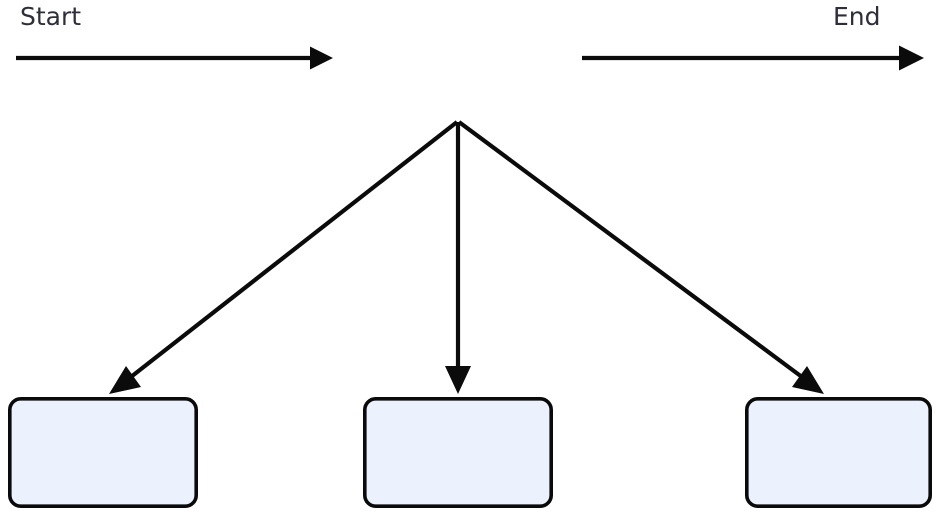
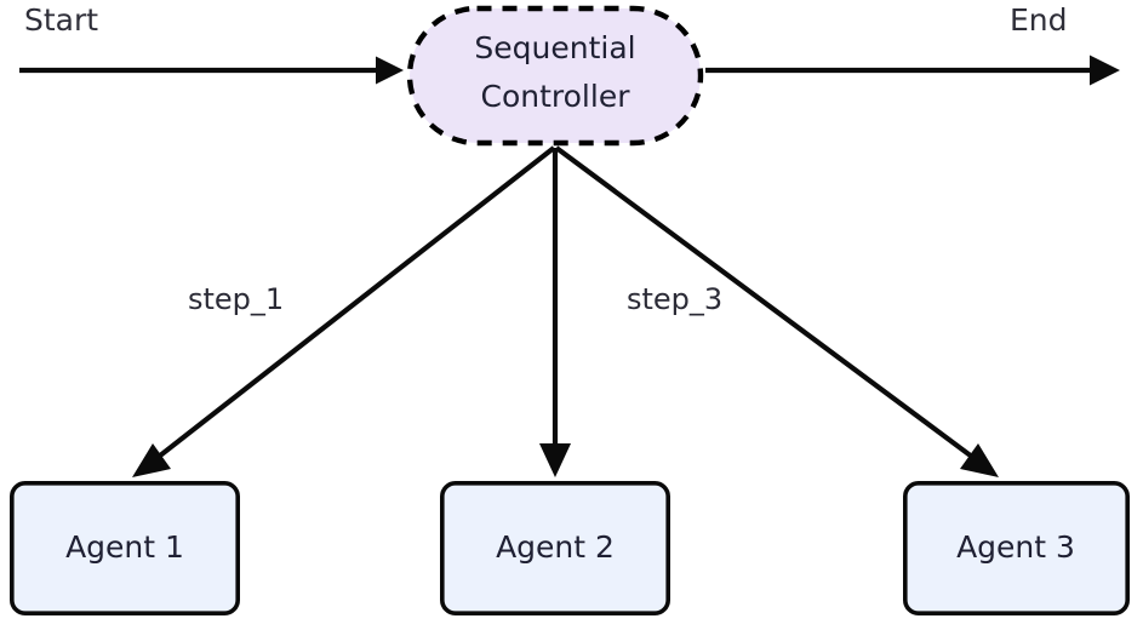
  Start
  End
+ step_1
+ step_3
+ Sequential
+ Controller
+ Agent 1
+ Agent 2
+ Agent 3
